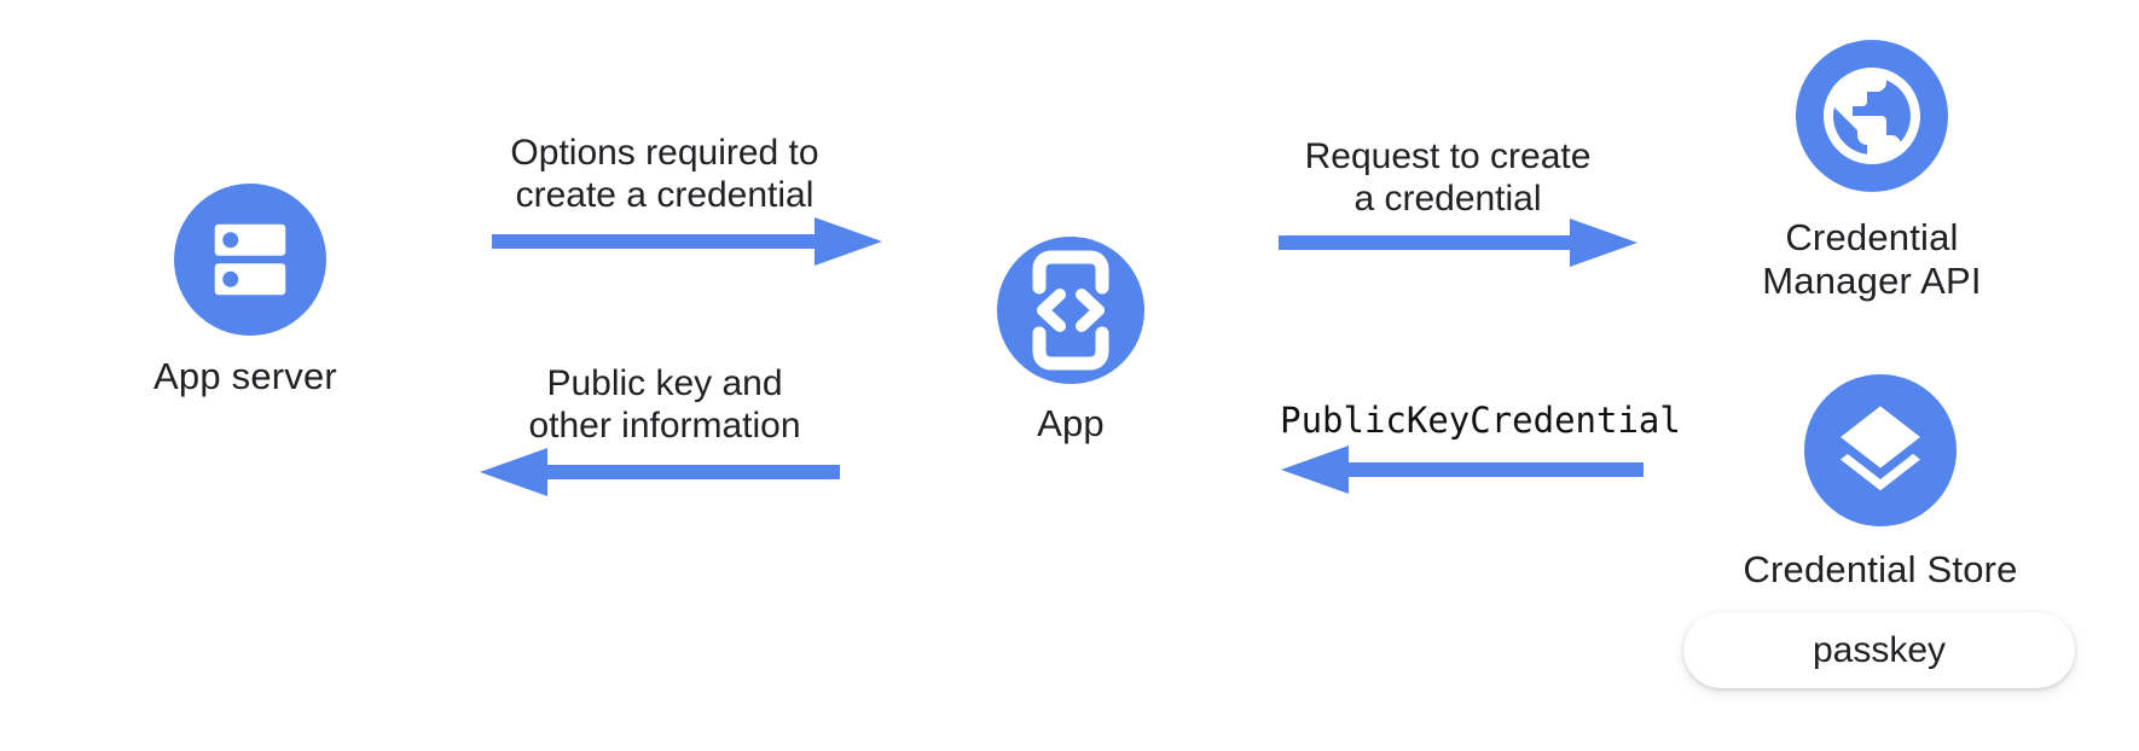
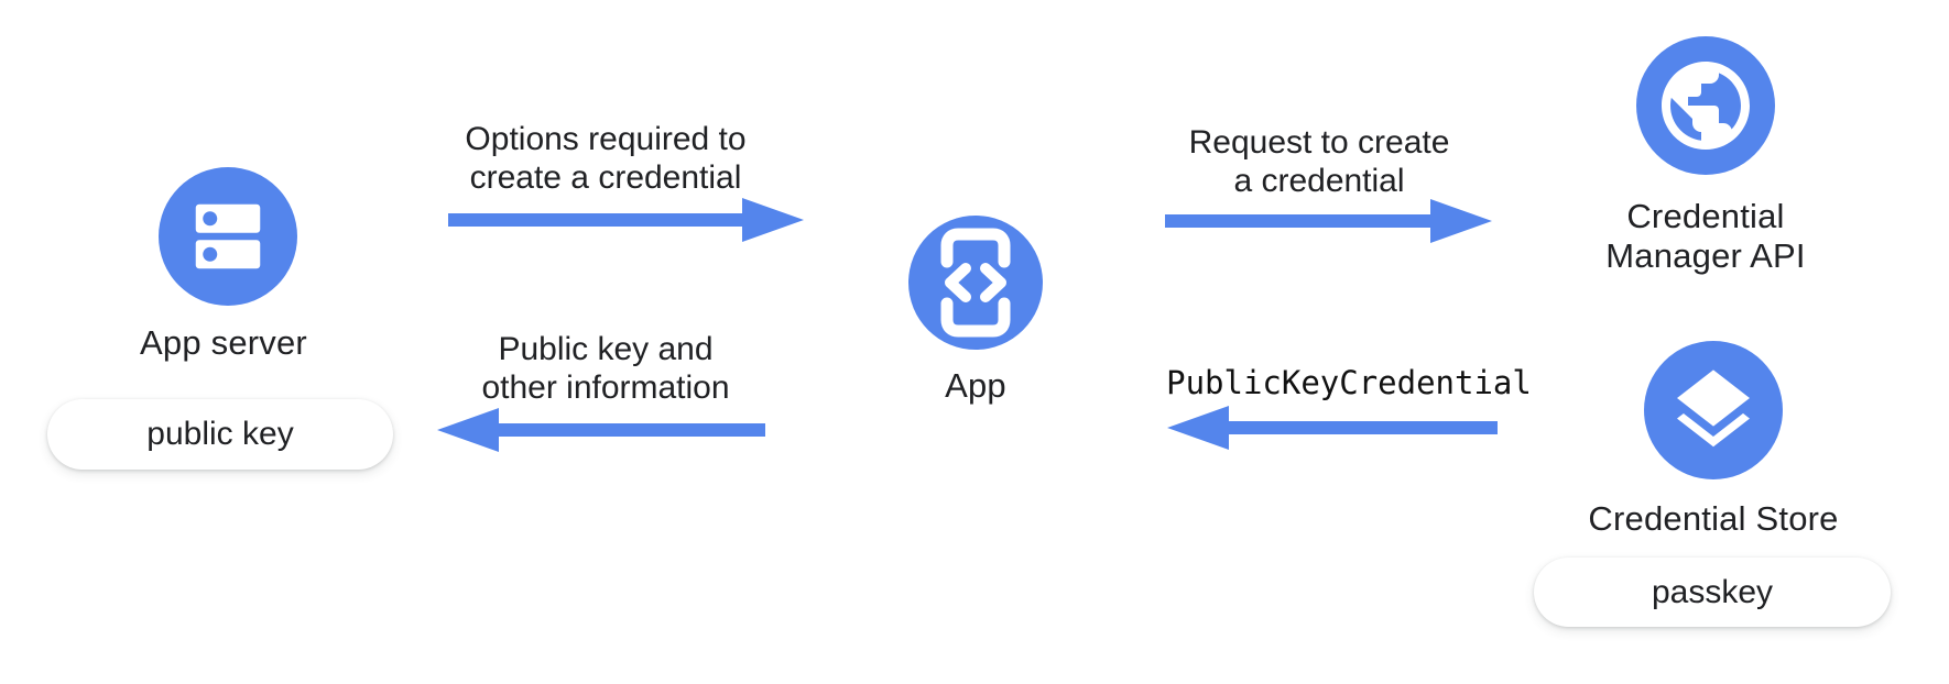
  App server
+ public key
  Options required to
  create a credential
  Public key and
  other information
  App
  Request to create
  a credential
  PublicKeyCredential
  Credential
  Manager API
  Credential Store
  passkey
